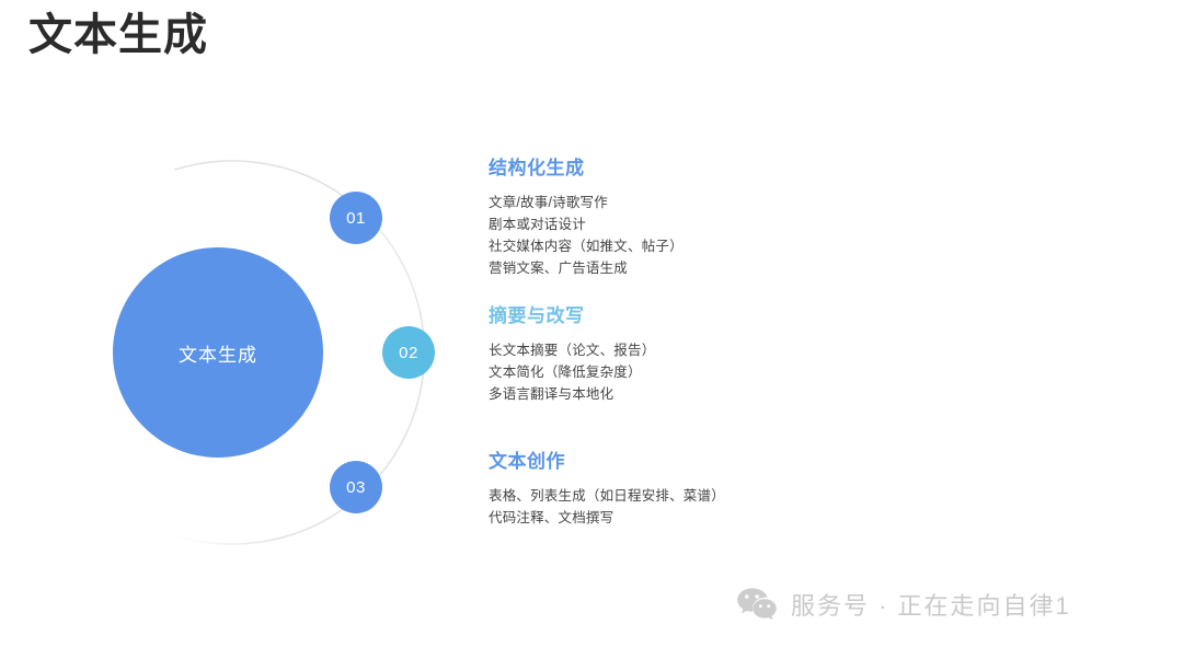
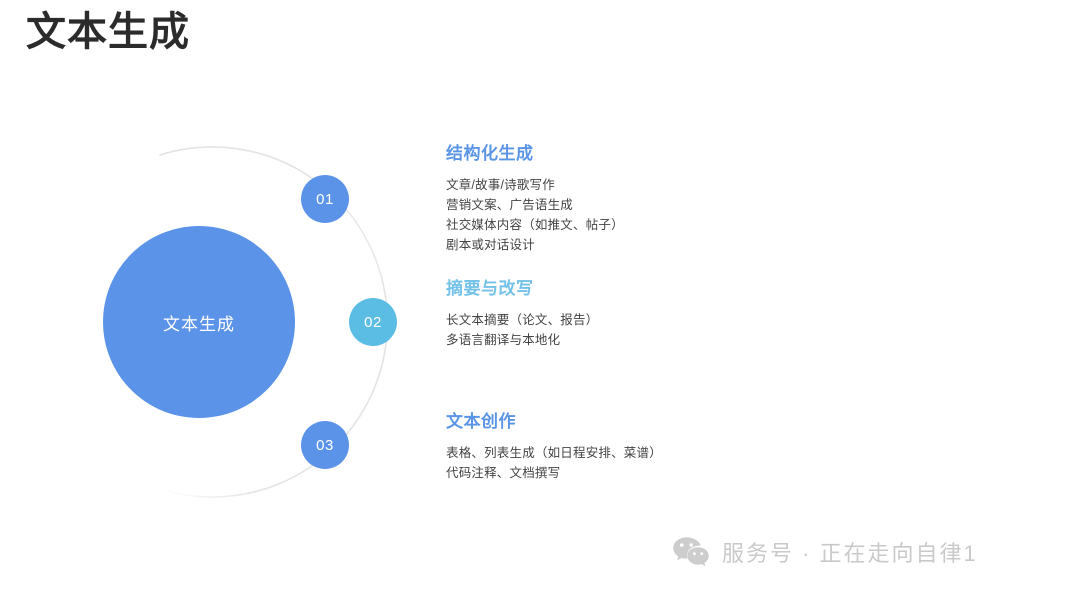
  文本生成
  文本生成
  01
  02
  03
  结构化生成
  文章/故事/诗歌写作
- 剧本或对话设计
+ 营销文案、广告语生成
  社交媒体内容（如推文、帖子）
- 营销文案、广告语生成
+ 剧本或对话设计
  摘要与改写
  长文本摘要（论文、报告）
- 文本简化（降低复杂度）
  多语言翻译与本地化
  文本创作
  表格、列表生成（如日程安排、菜谱）
  代码注释、文档撰写
  服务号 · 正在走向自律1
